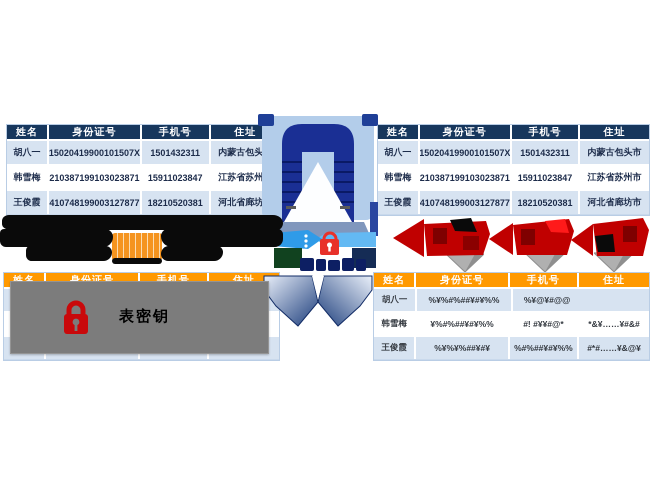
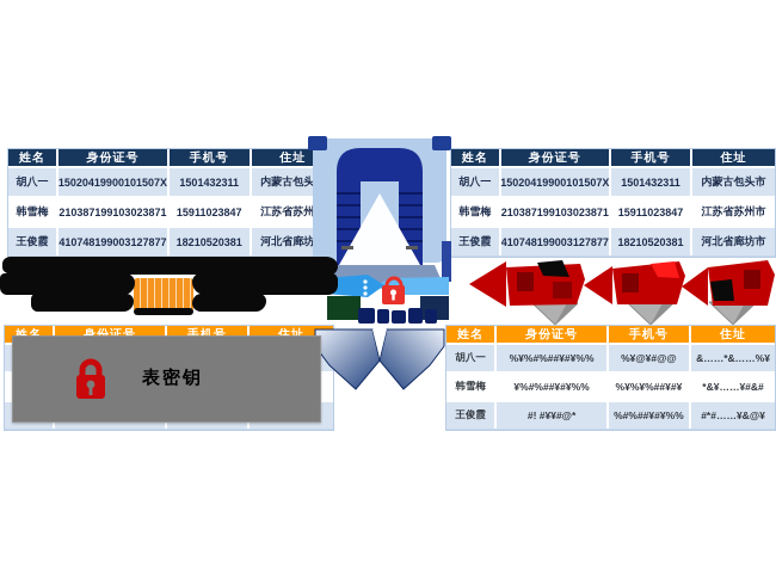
  姓名
  身份证号
  手机号
  住址
  胡八一
  15020419900101507X
  1501432311
  内蒙古包头
  韩雪梅
  210387199103023871
  15911023847
  江苏省苏州
  王俊霞
  410748199003127877
  18210520381
  河北省廊坊
  姓名
  身份证号
  手机号
  住址
  胡八一
  15020419900101507X
  1501432311
  内蒙古包头市
  韩雪梅
  210387199103023871
  15911023847
  江苏省苏州市
  王俊霞
  410748199003127877
  18210520381
  河北省廊坊市
  姓名
  身份证号
  手机号
  住址
  胡八一
  %¥%#%##¥#¥%%
  %¥@¥#@@
+ &……*&……%¥
  韩雪梅
  ¥%#%##¥#¥%%
- #! #¥¥#@*
+ %¥%¥%##¥#¥
  *&¥……¥#&#
  王俊霞
- %¥%¥%##¥#¥
+ #! #¥¥#@*
  %#%##¥#¥%%
  #*#……¥&@¥
  表密钥
